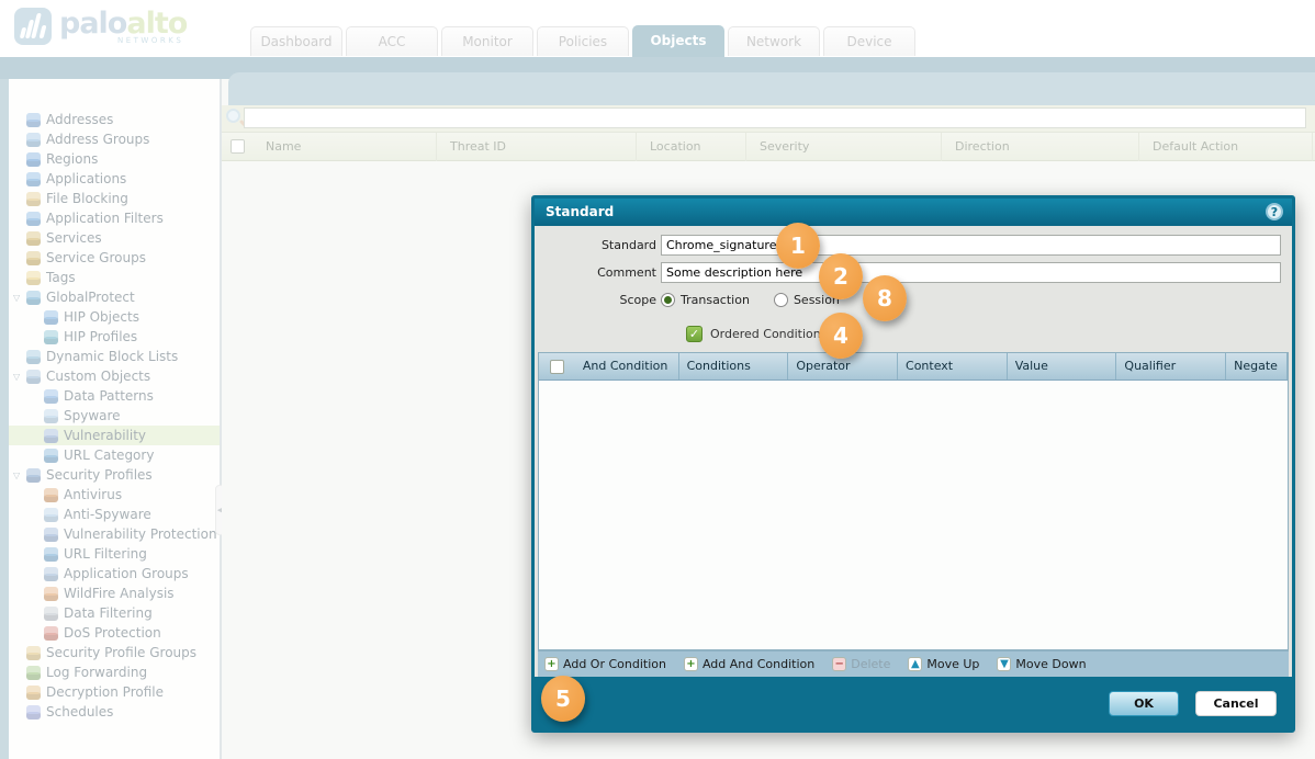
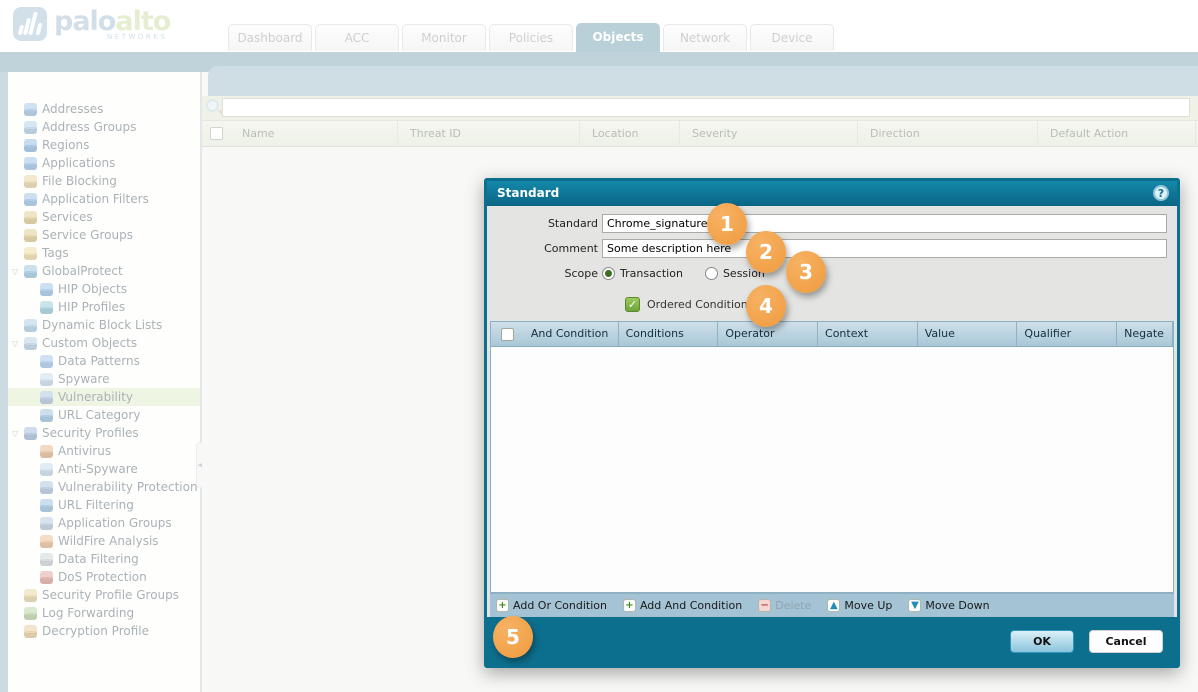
  paloalto
  NETWORKS
  Dashboard
  ACC
  Monitor
  Policies
  Objects
  Network
  Device
  Addresses
  Address Groups
  Regions
  Applications
  File Blocking
  Application Filters
  Services
  Service Groups
  Tags
  ▽
  GlobalProtect
  HIP Objects
  HIP Profiles
  Dynamic Block Lists
  ▽
  Custom Objects
  Data Patterns
  Spyware
  Vulnerability
  URL Category
  ▽
  Security Profiles
  Antivirus
  Anti-Spyware
  Vulnerability Protection
  URL Filtering
  Application Groups
  WildFire Analysis
  Data Filtering
  DoS Protection
  Security Profile Groups
  Log Forwarding
  Decryption Profile
- Schedules
  ◀
  Name
  Threat ID
  Location
  Severity
  Direction
  Default Action
  Standard
  ?
  Standard
  Chrome_signature
  Comment
  Some description here
  Scope
  Transaction
  Session
  ✓
  Ordered Condition
  And Condition
  Conditions
  Operator
  Context
  Value
  Qualifier
  Negate
  +
  Add Or Condition
  +
  Add And Condition
  −
  Delete
  ▲
  Move Up
  ▼
  Move Down
  OK
  Cancel
  1
  2
- 8
+ 3
  4
  5
